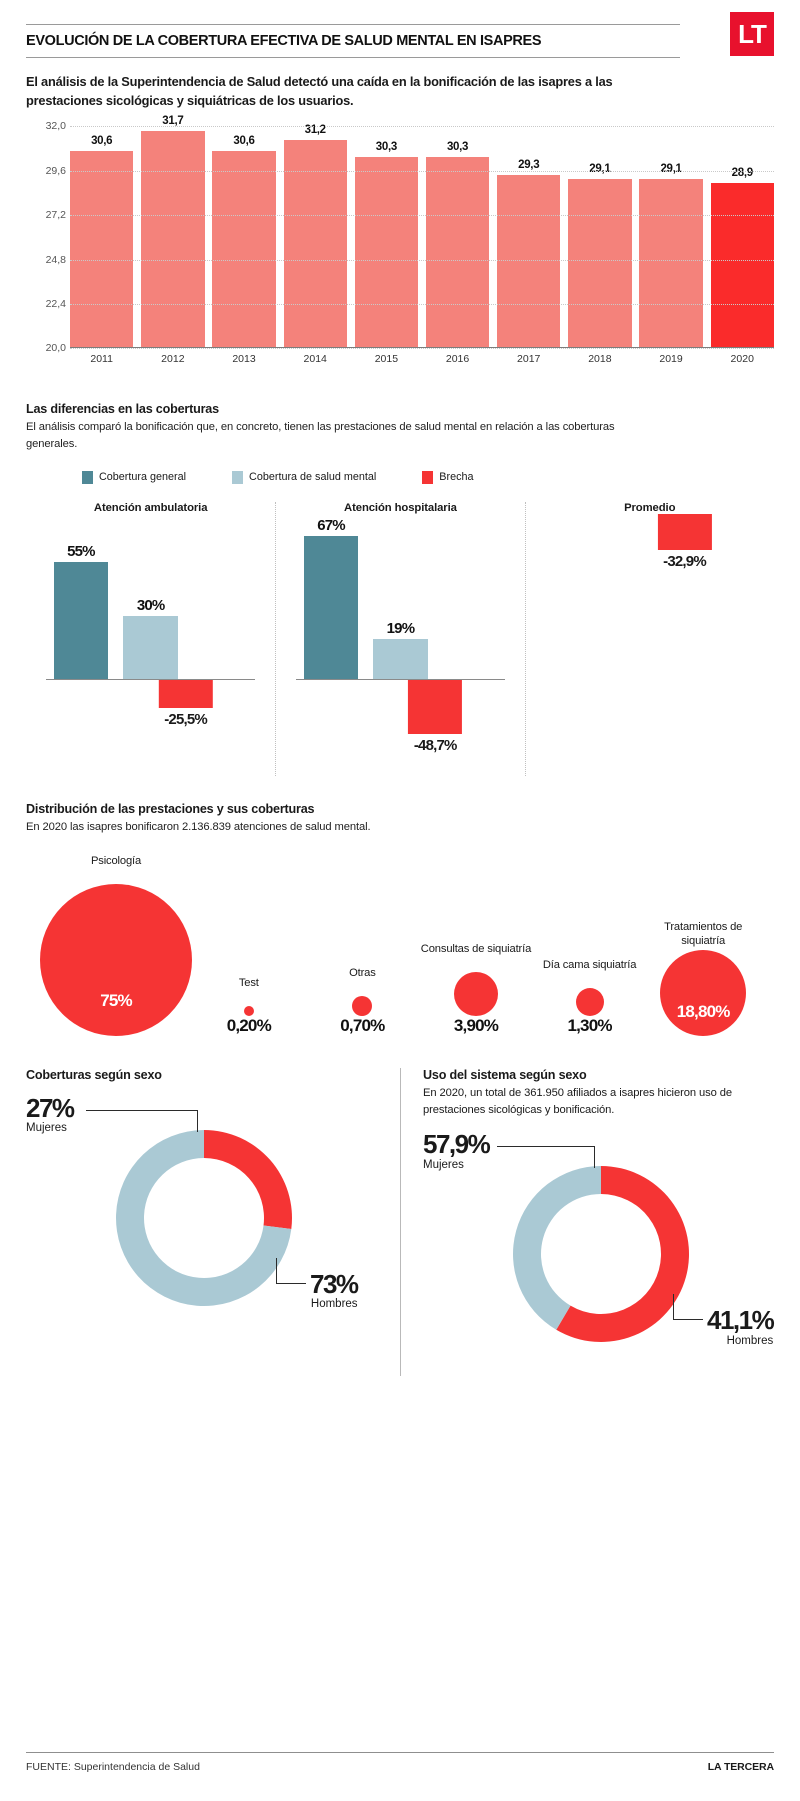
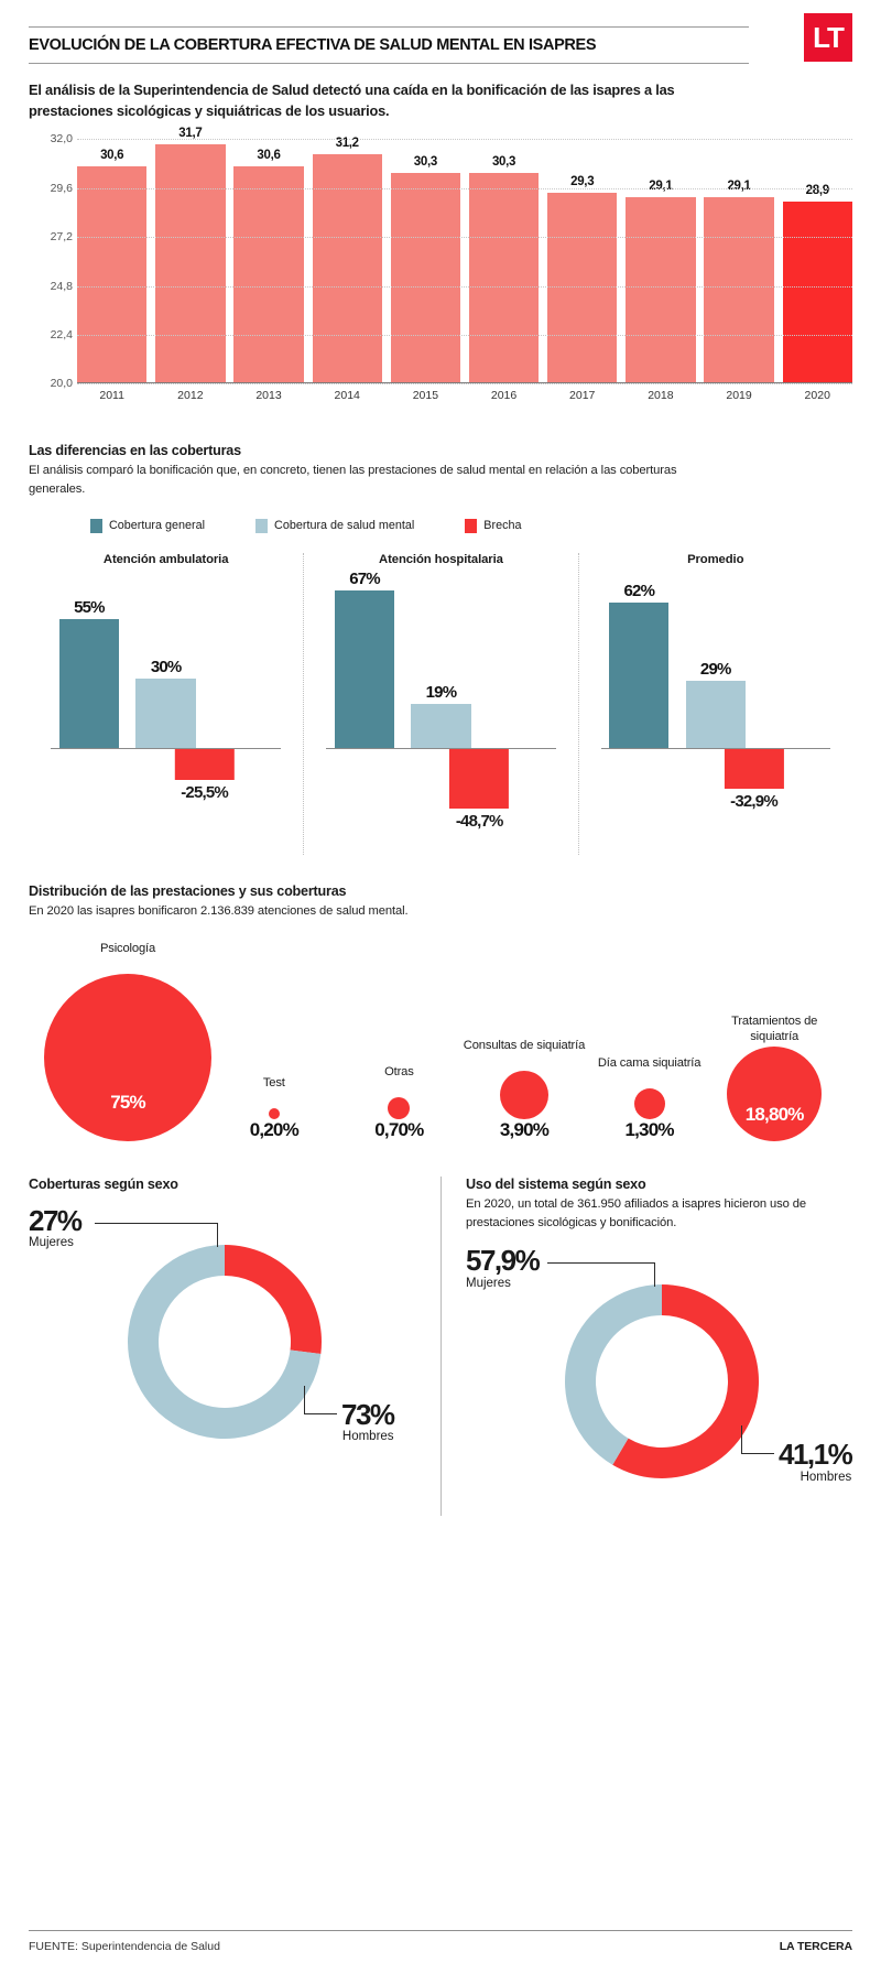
  EVOLUCIÓN DE LA COBERTURA EFECTIVA DE SALUD MENTAL EN ISAPRES
  LT
  El análisis de la Superintendencia de Salud detectó una caída en la bonificación de las isapres a las prestaciones sicológicas y siquiátricas de los usuarios.
  30,6
  31,7
  30,6
  31,2
  30,3
  30,3
  29,3
  29,1
  29,1
  28,9
  20,0
  22,4
  24,8
  27,2
  29,6
  32,0
  2011
  2012
  2013
  2014
  2015
  2016
  2017
  2018
  2019
  2020
  Las diferencias en las coberturas
  El análisis comparó la bonificación que, en concreto, tienen las prestaciones de salud mental en relación a las coberturas generales.
  Cobertura general
  Cobertura de salud mental
  Brecha
  Atención ambulatoria
  55%
  30%
  -25,5%
  Atención hospitalaria
  67%
  19%
  -48,7%
  Promedio
+ 62%
+ 29%
  -32,9%
  Distribución de las prestaciones y sus coberturas
  En 2020 las isapres bonificaron 2.136.839 atenciones de salud mental.
  Psicología
  75%
  Test
  0,20%
  Otras
  0,70%
  Consultas de siquiatría
  3,90%
  Día cama siquiatría
  1,30%
  Tratamientos de siquiatría
  18,80%
  Coberturas según sexo
  27%
  Mujeres
  73%
  Hombres
  Uso del sistema según sexo
  En 2020, un total de 361.950 afiliados a isapres hicieron uso de prestaciones sicológicas y bonificación.
  57,9%
  Mujeres
  41,1%
  Hombres
  FUENTE: Superintendencia de Salud
  LA TERCERA
